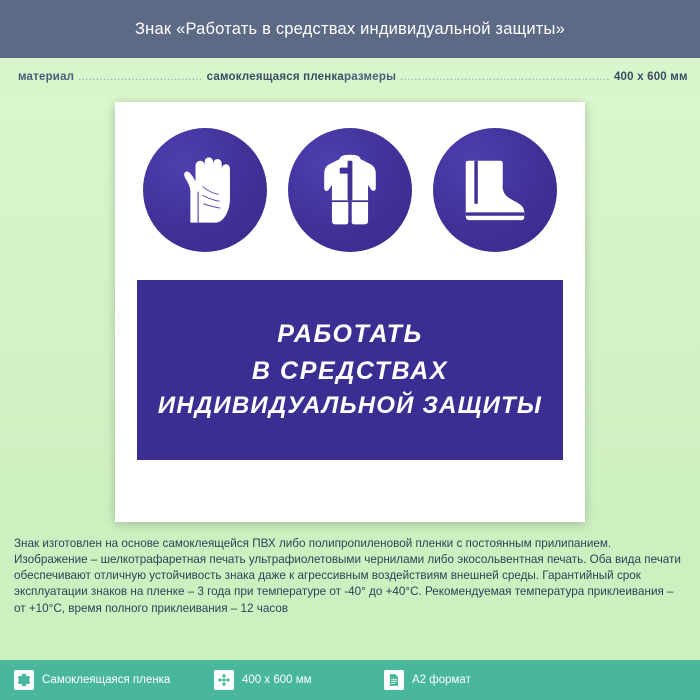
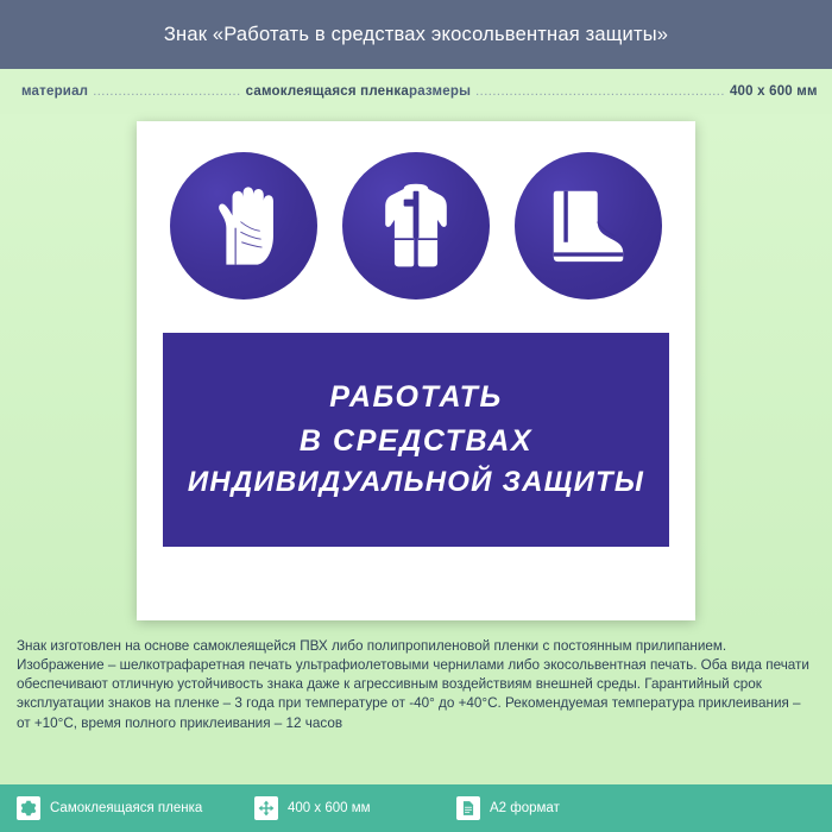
- Знак «Работать в средствах индивидуальной защиты»
+ Знак «Работать в средствах экосольвентная защиты»
  материал
  ...................................
  самоклеящаяся пленка
  размеры
  ...........................................................
  400 x 600 мм
  РАБОТАТЬ
  В СРЕДСТВАХ
  ИНДИВИДУАЛЬНОЙ ЗАЩИТЫ
  Знак изготовлен на основе самоклеящейся ПВХ либо полипропиленовой пленки с постоянным прилипанием. Изображение – шелкотрафаретная печать ультрафиолетовыми чернилами либо экосольвентная печать. Оба вида печати обеспечивают отличную устойчивость знака даже к агрессивным воздействиям внешней среды. Гарантийный срок эксплуатации знаков на пленке – 3 года при температуре от -40° до +40°С. Рекомендуемая температура приклеивания – от +10°С, время полного приклеивания – 12 часов
  Самоклеящаяся пленка
  400 x 600 мм
  A2 формат
